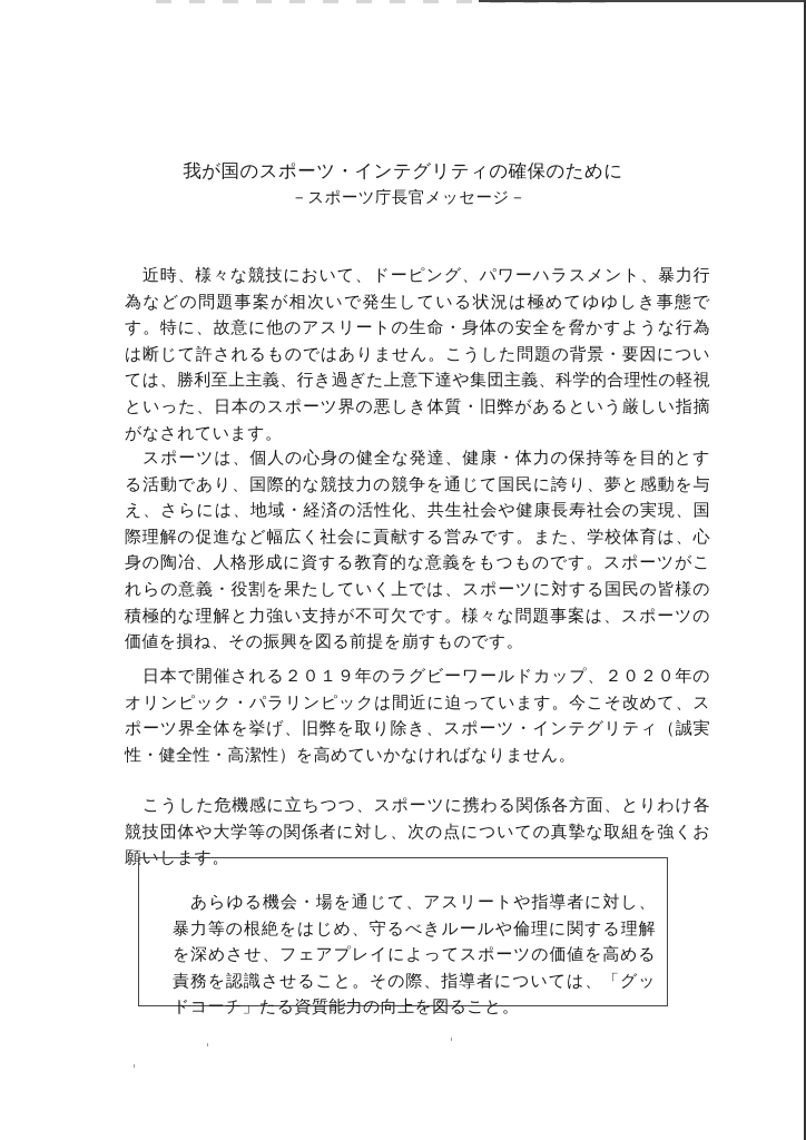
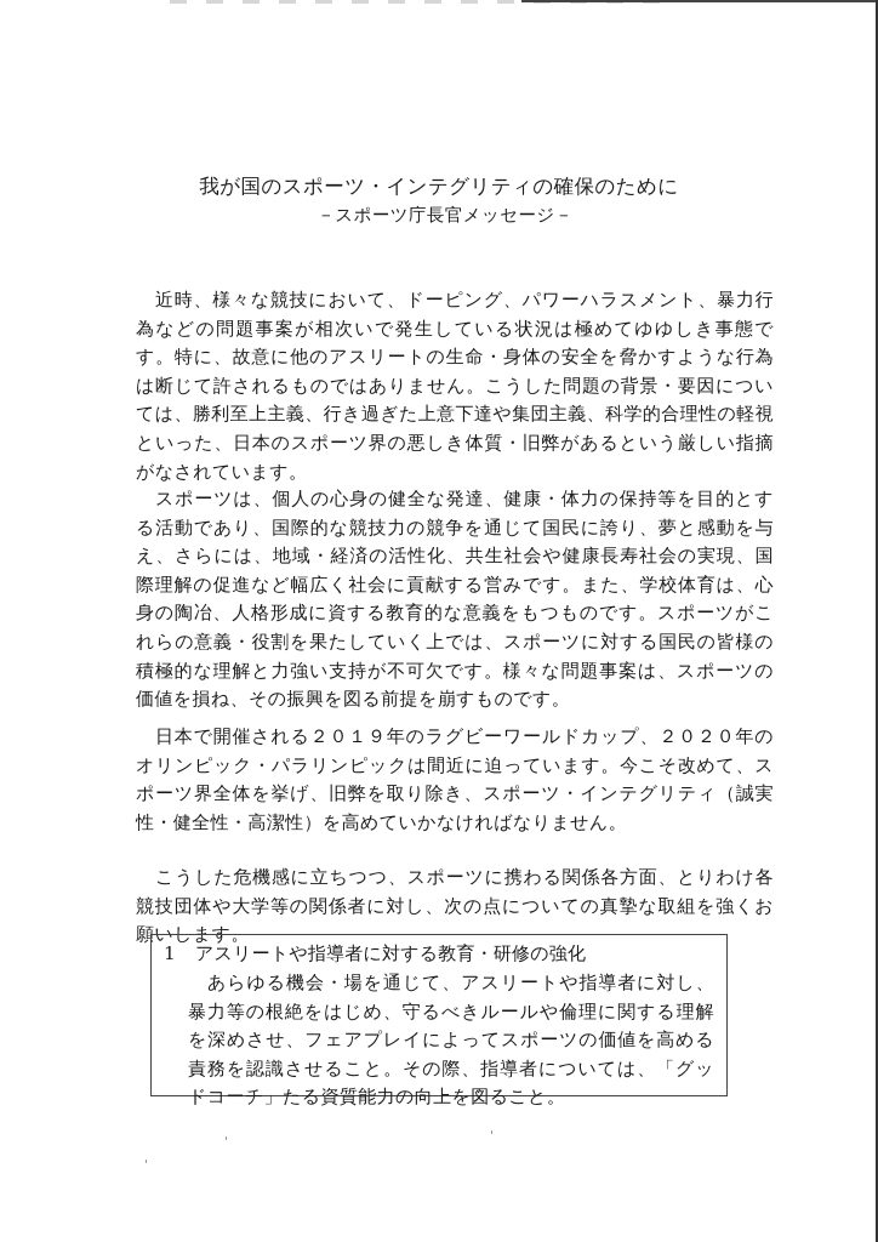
  我が国のスポーツ・インテグリティの確保のために
  －スポーツ庁長官メッセージ－
  近時、様々な競技において、ドーピング、パワーハラスメント、暴力行為などの問題事案が相次いで発生している状況は極めてゆゆしき事態です。特に、故意に他のアスリートの生命・身体の安全を脅かすような行為は断じて許されるものではありません。こうした問題の背景・要因については、勝利至上主義、行き過ぎた上意下達や集団主義、科学的合理性の軽視といった、日本のスポーツ界の悪しき体質・旧弊があるという厳しい指摘がなされています。
  スポーツは、個人の心身の健全な発達、健康・体力の保持等を目的とする活動であり、国際的な競技力の競争を通じて国民に誇り、夢と感動を与え、さらには、地域・経済の活性化、共生社会や健康長寿社会の実現、国際理解の促進など幅広く社会に貢献する営みです。また、学校体育は、心身の陶冶、人格形成に資する教育的な意義をもつものです。スポーツがこれらの意義・役割を果たしていく上では、スポーツに対する国民の皆様の積極的な理解と力強い支持が不可欠です。様々な問題事案は、スポーツの価値を損ね、その振興を図る前提を崩すものです。
  日本で開催される２０１９年のラグビーワールドカップ、２０２０年のオリンピック・パラリンピックは間近に迫っています。今こそ改めて、スポーツ界全体を挙げ、旧弊を取り除き、スポーツ・インテグリティ（誠実性・健全性・高潔性）を高めていかなければなりません。
  こうした危機感に立ちつつ、スポーツに携わる関係各方面、とりわけ各競技団体や大学等の関係者に対し、次の点についての真摯な取組を強くお願いします。
+ 1 アスリートや指導者に対する教育・研修の強化
  あらゆる機会・場を通じて、アスリートや指導者に対し、暴力等の根絶をはじめ、守るべきルールや倫理に関する理解を深めさせ、フェアプレイによってスポーツの価値を高める責務を認識させること。その際、指導者については、「グッドコーチ」たる資質能力の向上を図ること。
